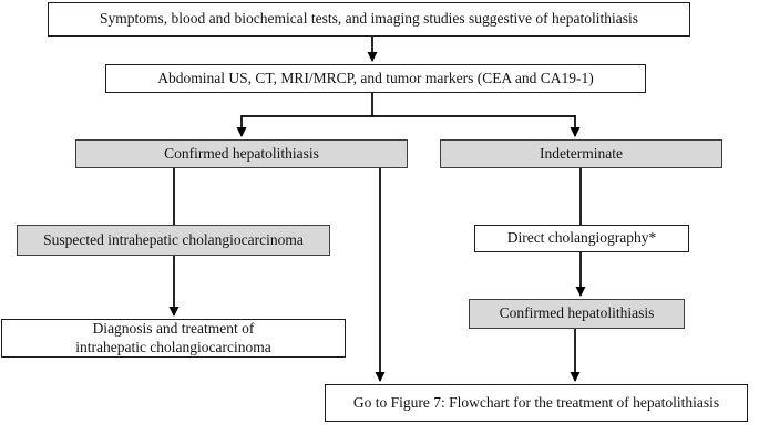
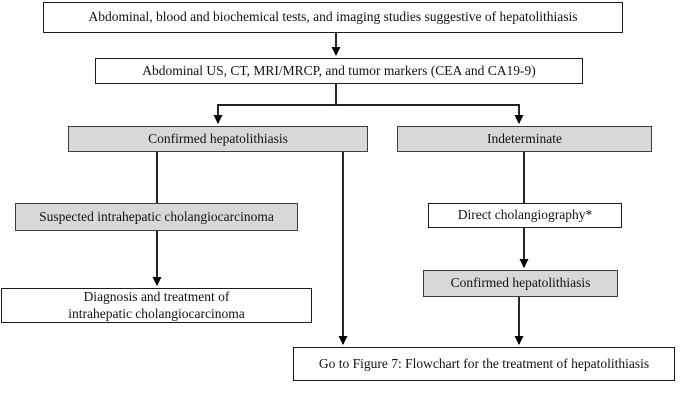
- Symptoms, blood and biochemical tests, and imaging studies suggestive of hepatolithiasis
+ Abdominal, blood and biochemical tests, and imaging studies suggestive of hepatolithiasis
- Abdominal US, CT, MRI/MRCP, and tumor markers (CEA and CA19-1)
+ Abdominal US, CT, MRI/MRCP, and tumor markers (CEA and CA19-9)
  Confirmed hepatolithiasis
  Indeterminate
  Suspected intrahepatic cholangiocarcinoma
  Direct cholangiography*
  Confirmed hepatolithiasis
  Diagnosis and treatment of
  intrahepatic cholangiocarcinoma
  Go to Figure 7: Flowchart for the treatment of hepatolithiasis
